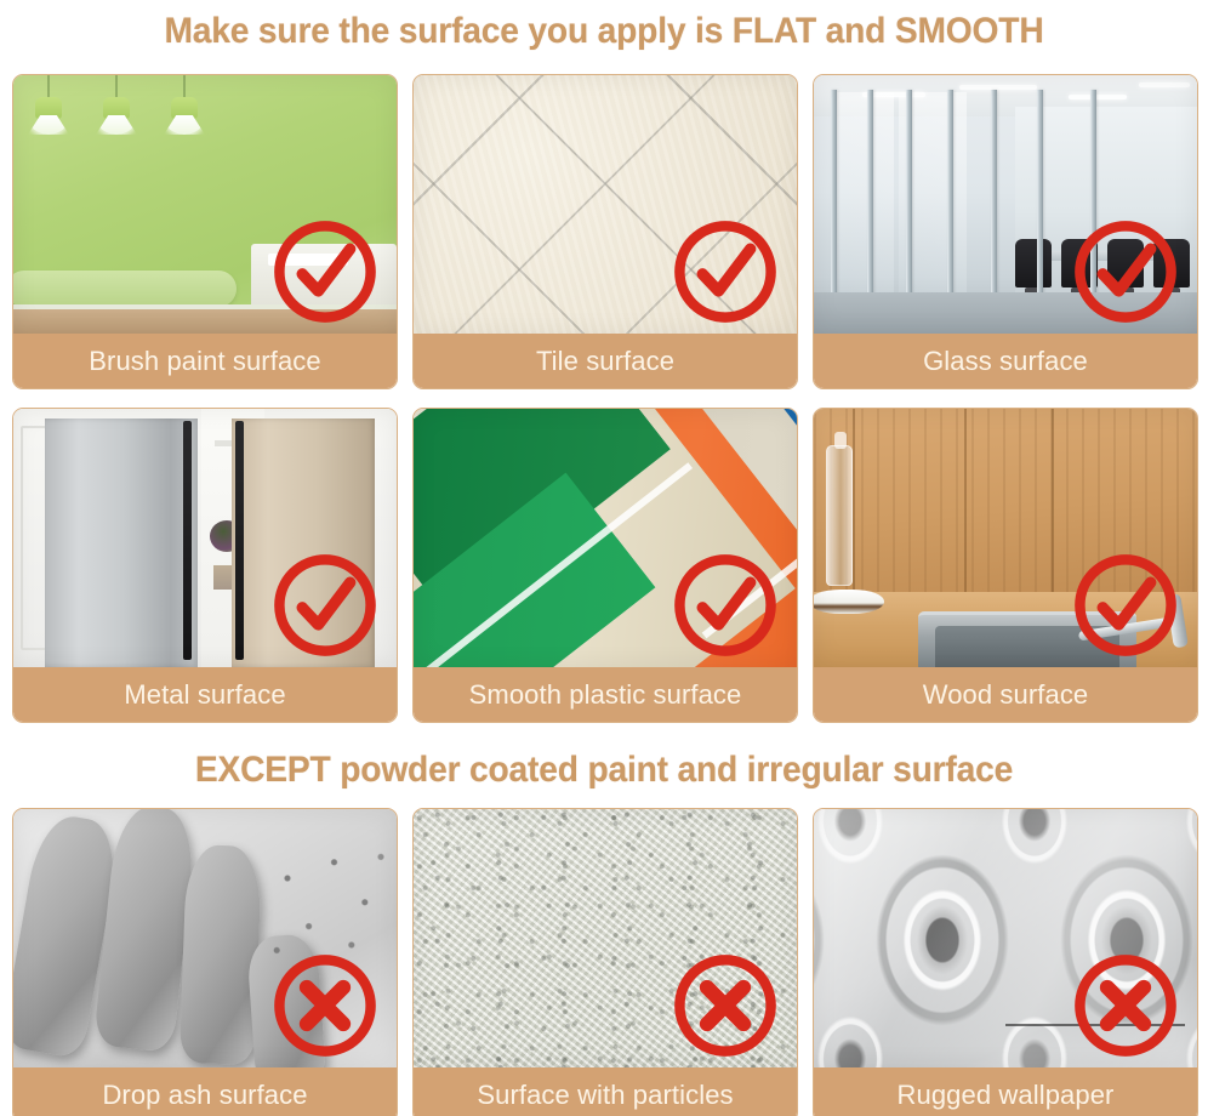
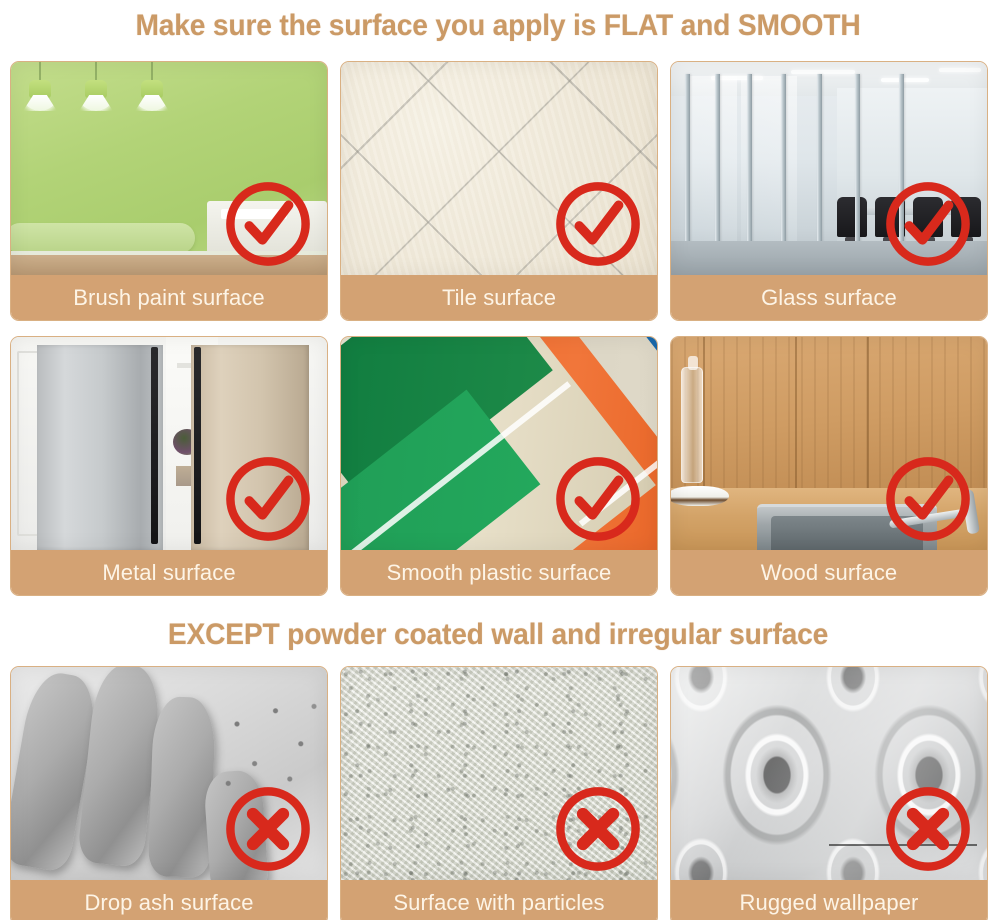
  Make sure the surface you apply is FLAT and SMOOTH
  Brush paint surface
  Tile surface
  Glass surface
  Metal surface
  Smooth plastic surface
  Wood surface
- EXCEPT powder coated paint and irregular surface
+ EXCEPT powder coated wall and irregular surface
  Drop ash surface
  Surface with particles
  Rugged wallpaper
